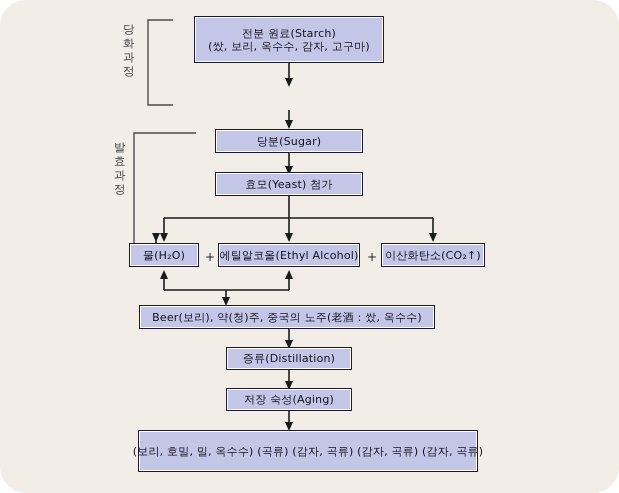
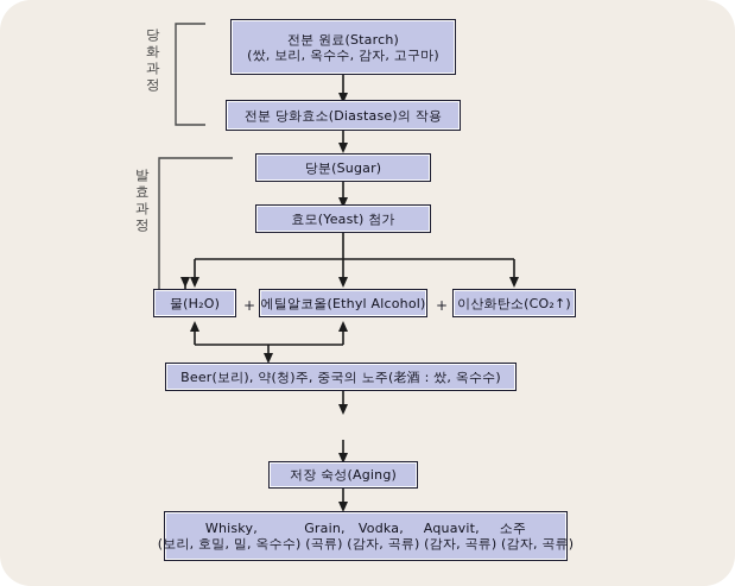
  당
  화
  과
  정
  발
  효
  과
  정
  전분 원료(Starch)
  (쌌, 보리, 옥수수, 감자, 고구마)
+ 전분 당화효소(Diastase)의 작용
  당분(Sugar)
  효모(Yeast) 첨가
  물(H₂O)
  +
  에틸알코올(Ethyl Alcohol)
  +
  이산화탄소(CO₂↑)
  Beer(보리), 약(청)주, 중국의 노주(老酒 : 쌌, 옥수수)
- 증류(Distillation)
  저장 숙성(Aging)
+ Whisky, Grain, Vodka, Aquavit, 소주
  (보리, 호밀, 밀, 옥수수) (곡류) (감자, 곡류) (감자, 곡류) (감자, 곡류)
